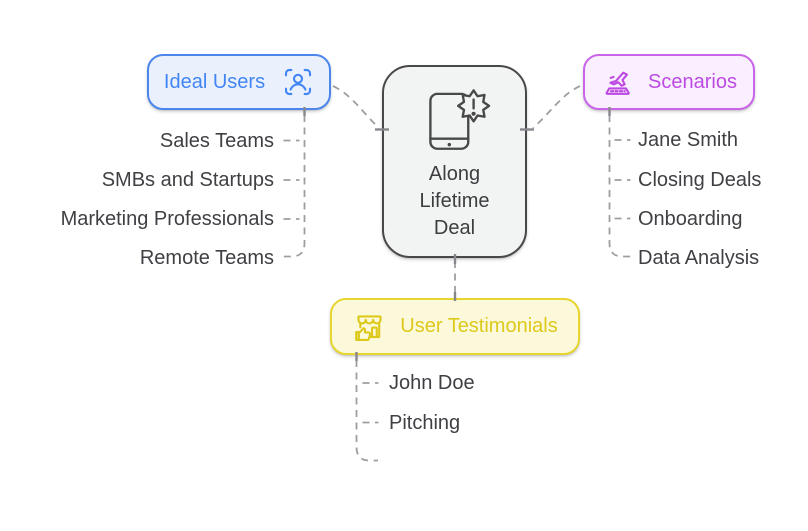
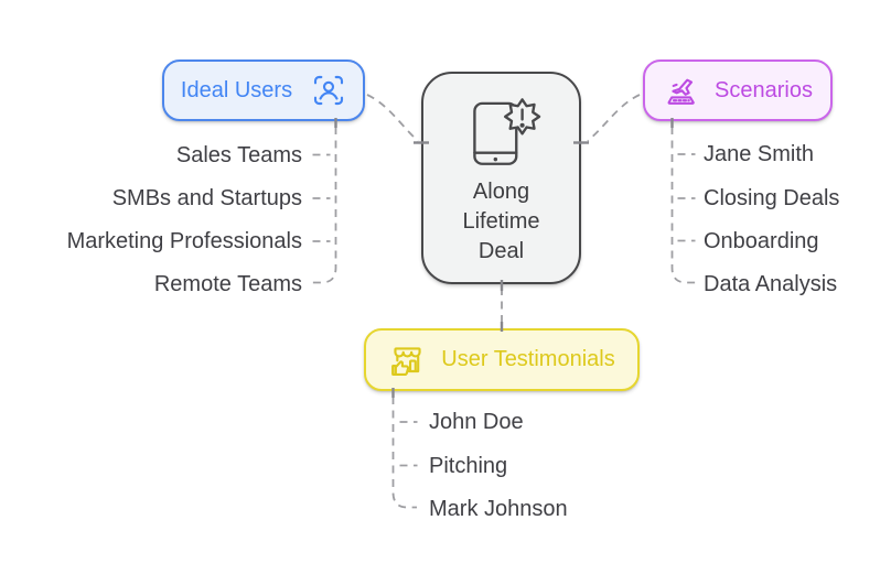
  Along
  Lifetime
  Deal
  Ideal Users
  Scenarios
  User Testimonials
  Sales Teams
  SMBs and Startups
  Marketing Professionals
  Remote Teams
  Jane Smith
  Closing Deals
  Onboarding
  Data Analysis
  John Doe
  Pitching
+ Mark Johnson
